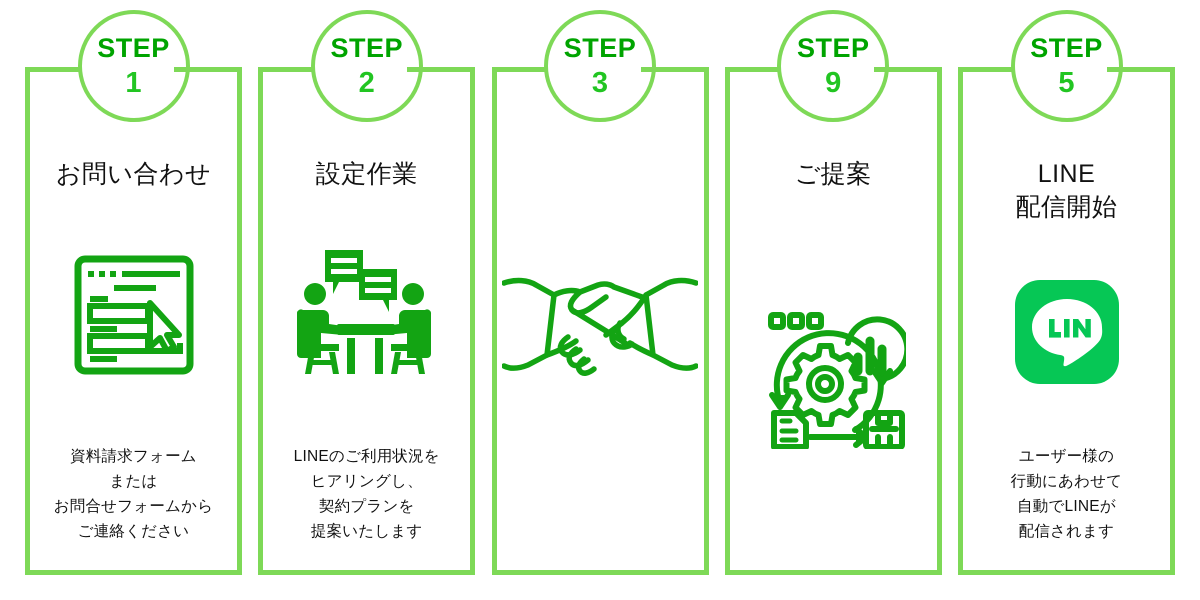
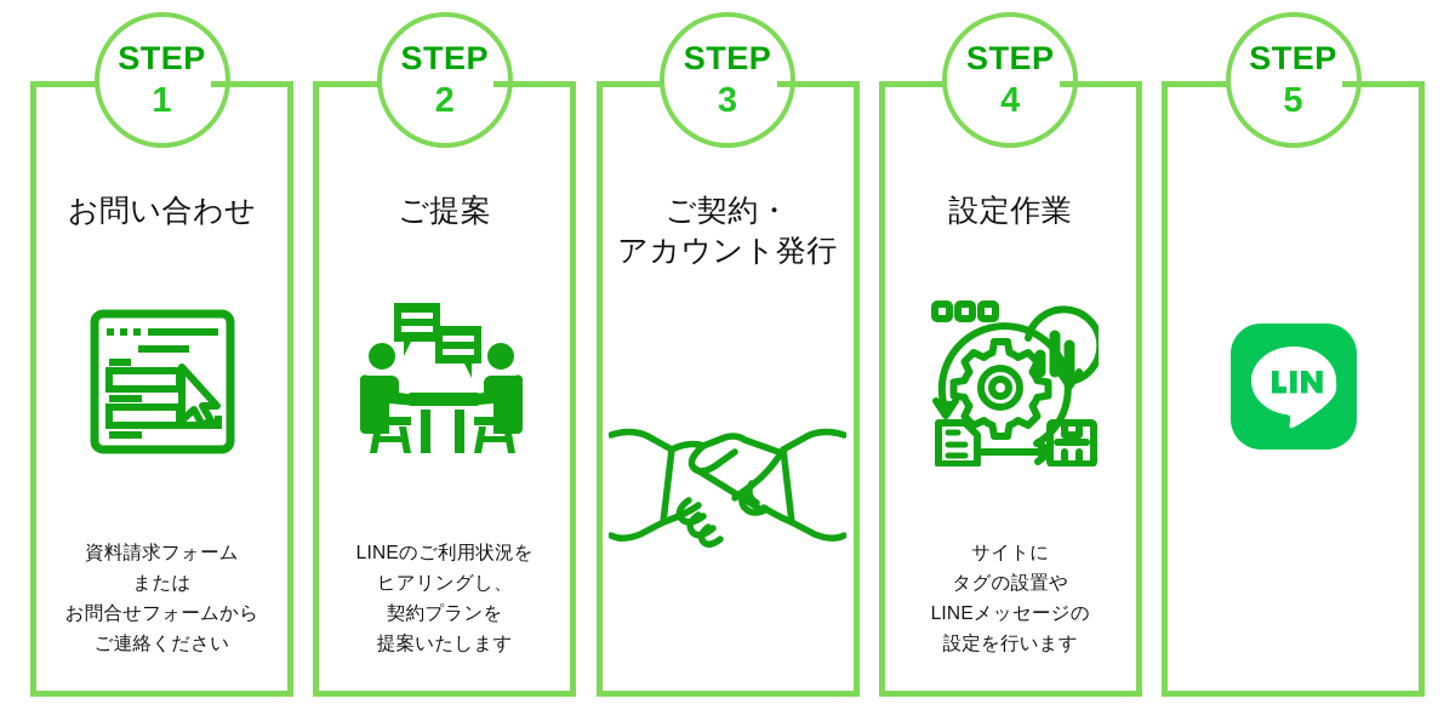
  STEP
  1
  お問い合わせ
  資料請求フォーム
  または
  お問合せフォームから
  ご連絡ください
  STEP
  2
- 設定作業
+ ご提案
  LINEのご利用状況を
  ヒアリングし、
  契約プランを
  提案いたします
  STEP
  3
+ ご契約・
+ アカウント発行
  STEP
- 9
+ 4
- ご提案
+ 設定作業
+ サイトに
+ タグの設置や
+ LINEメッセージの
+ 設定を行います
  STEP
  5
- LINE
- 配信開始
- ユーザー様の
- 行動にあわせて
- 自動でLINEが
- 配信されます
